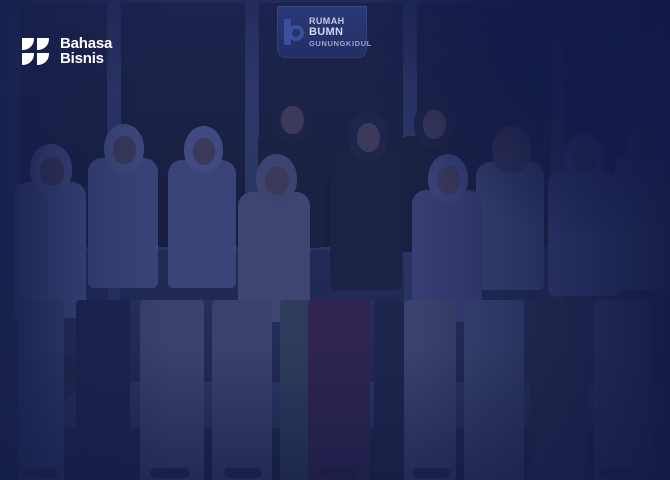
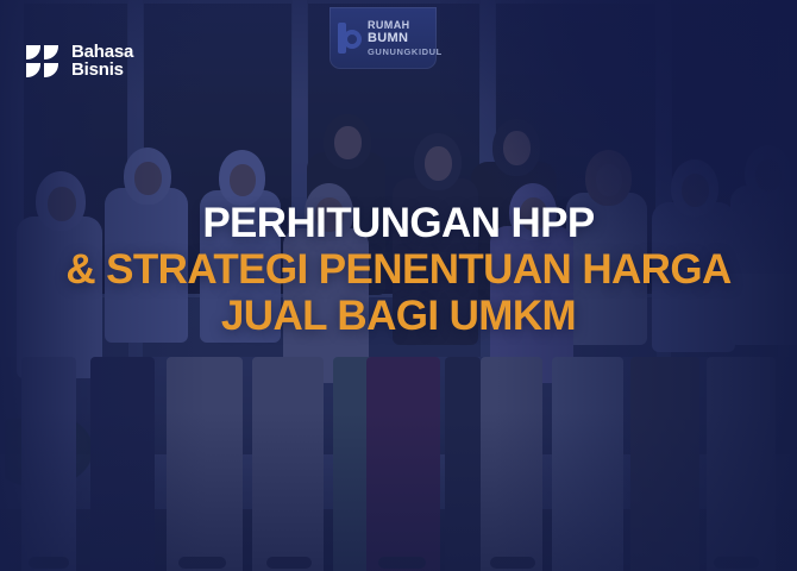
  RUMAH
  BUMN
  GUNUNGKIDUL
  Bahasa
  Bisnis
+ PERHITUNGAN HPP
+ & STRATEGI PENENTUAN HARGA
+ JUAL BAGI UMKM
